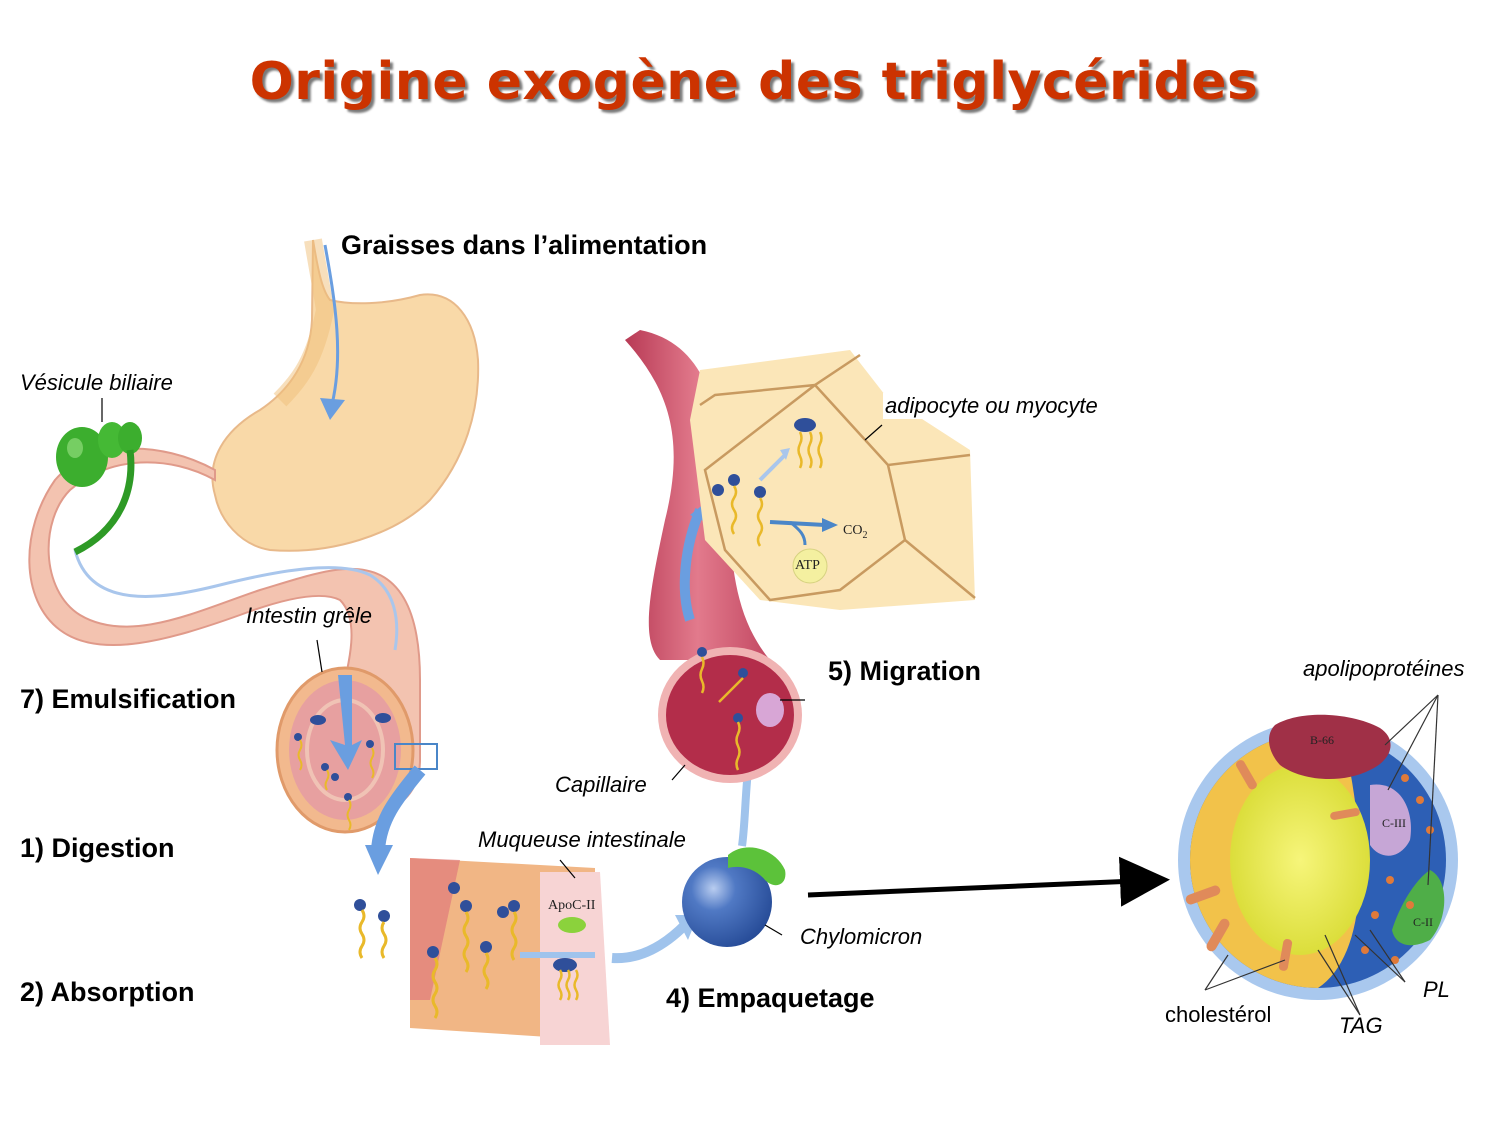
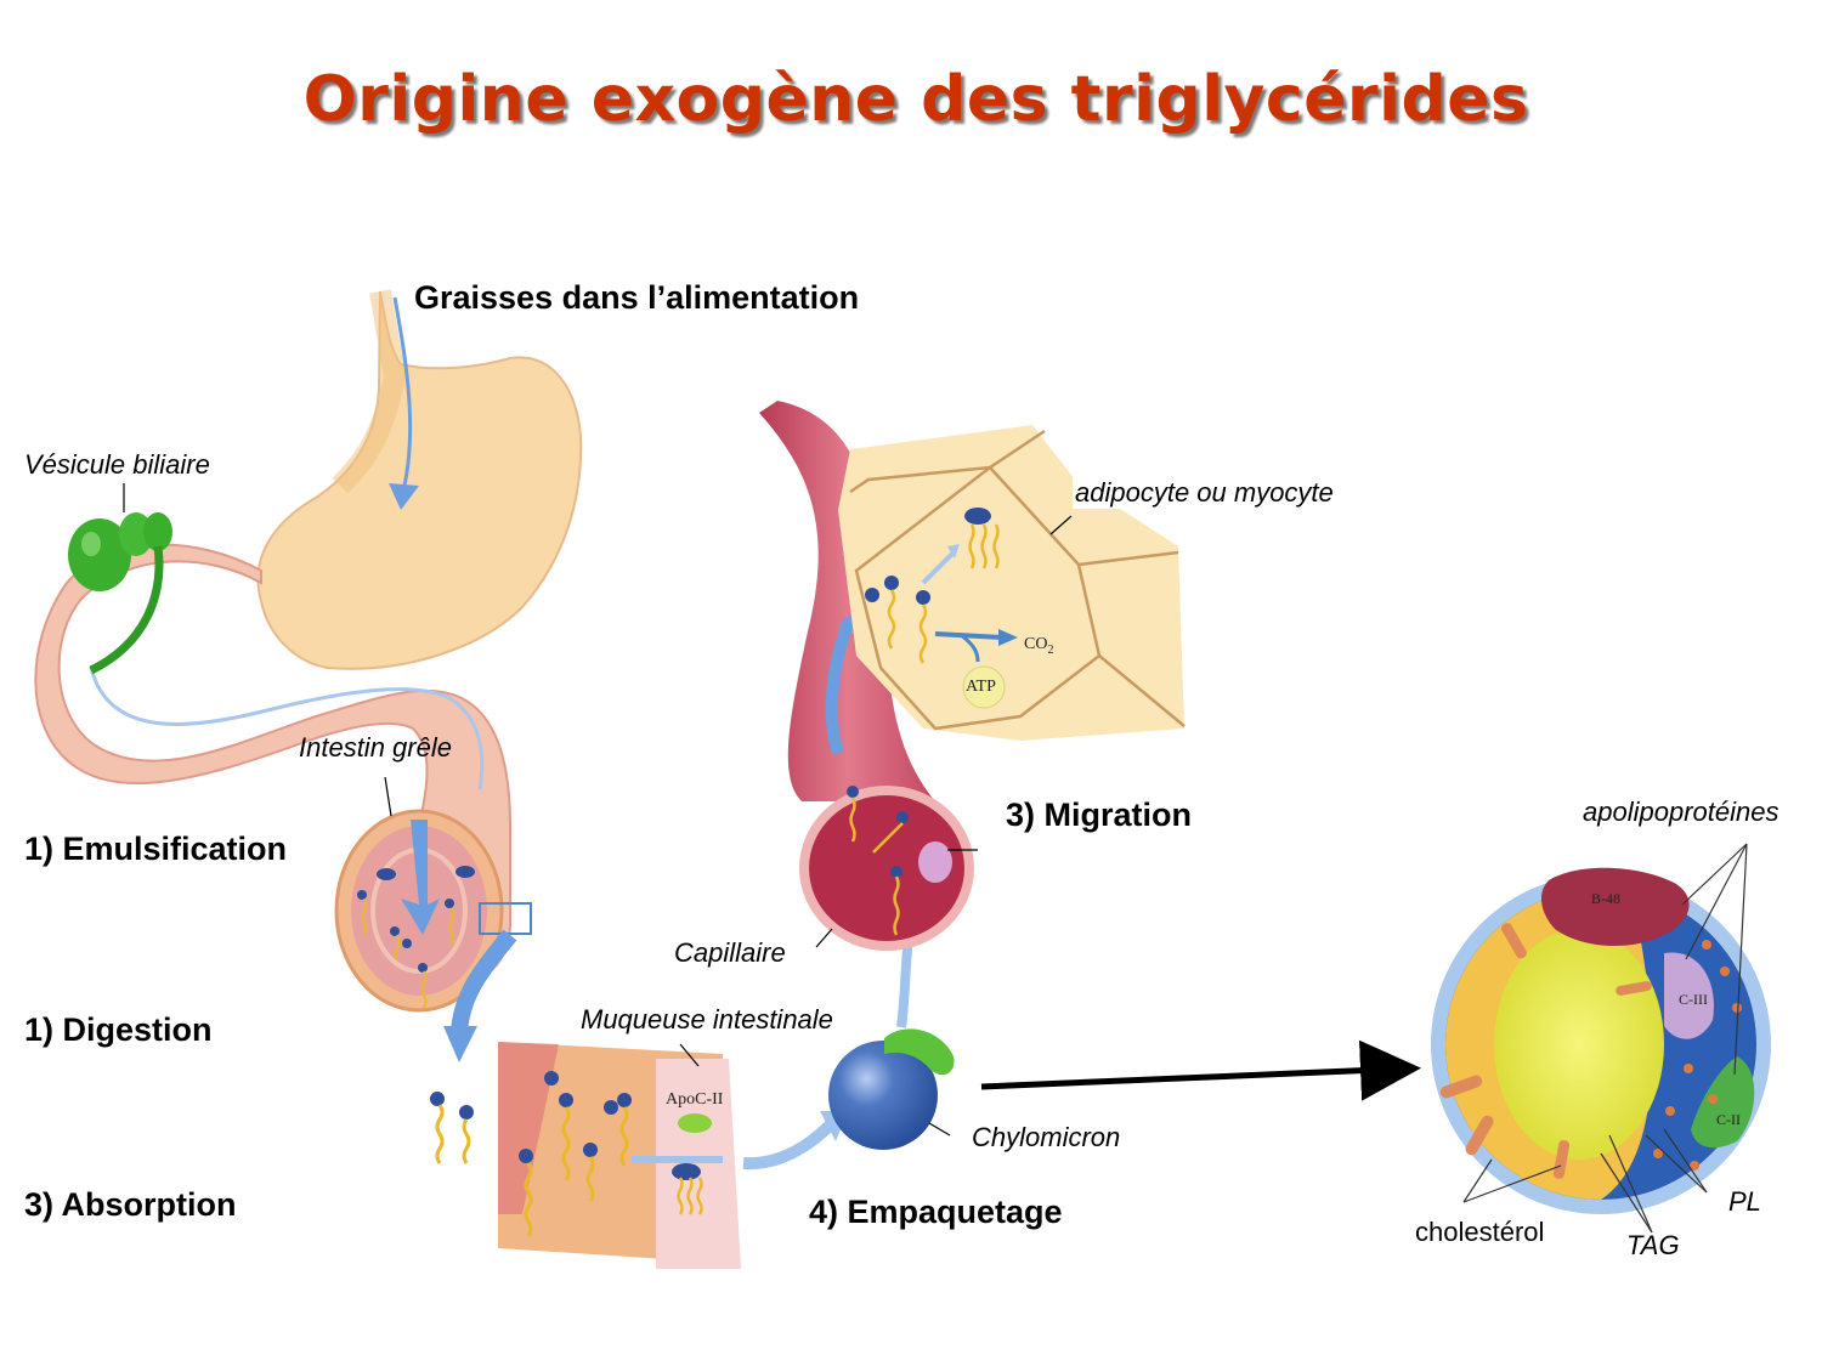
  Origine exogène des triglycérides
  Graisses dans l’alimentation
  Vésicule biliaire
  Intestin grêle
  adipocyte ou myocyte
  CO2
  ATP
- 7) Emulsification
+ 1) Emulsification
  1) Digestion
- 2) Absorption
+ 3) Absorption
  4) Empaquetage
- 5) Migration
+ 3) Migration
  Capillaire
  Muqueuse intestinale
  ApoC-II
  Chylomicron
  apolipoprotéines
- B-66
+ B-48
  C-III
  C-II
  cholestérol
  TAG
  PL
